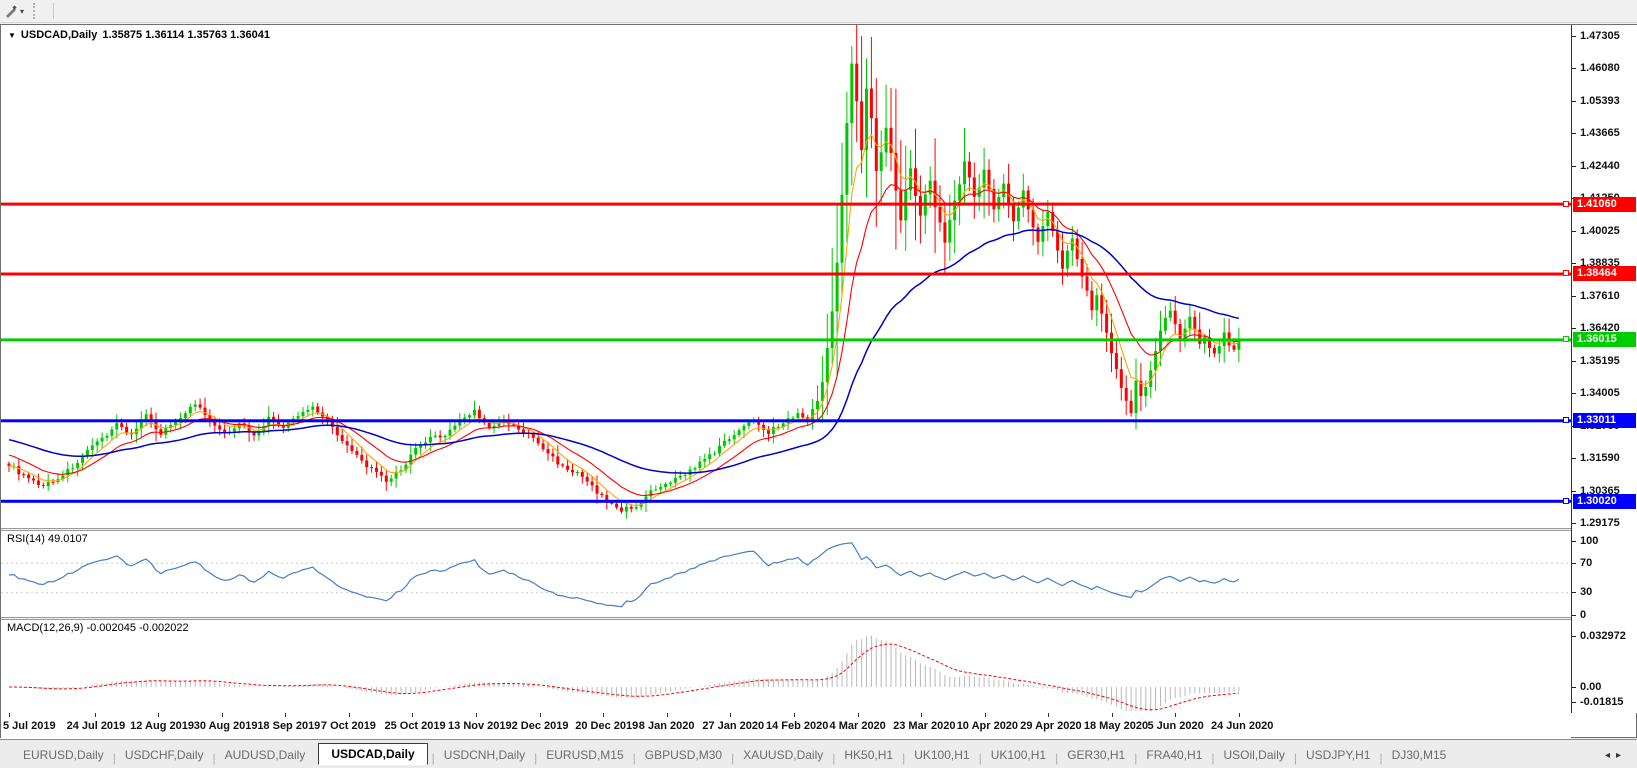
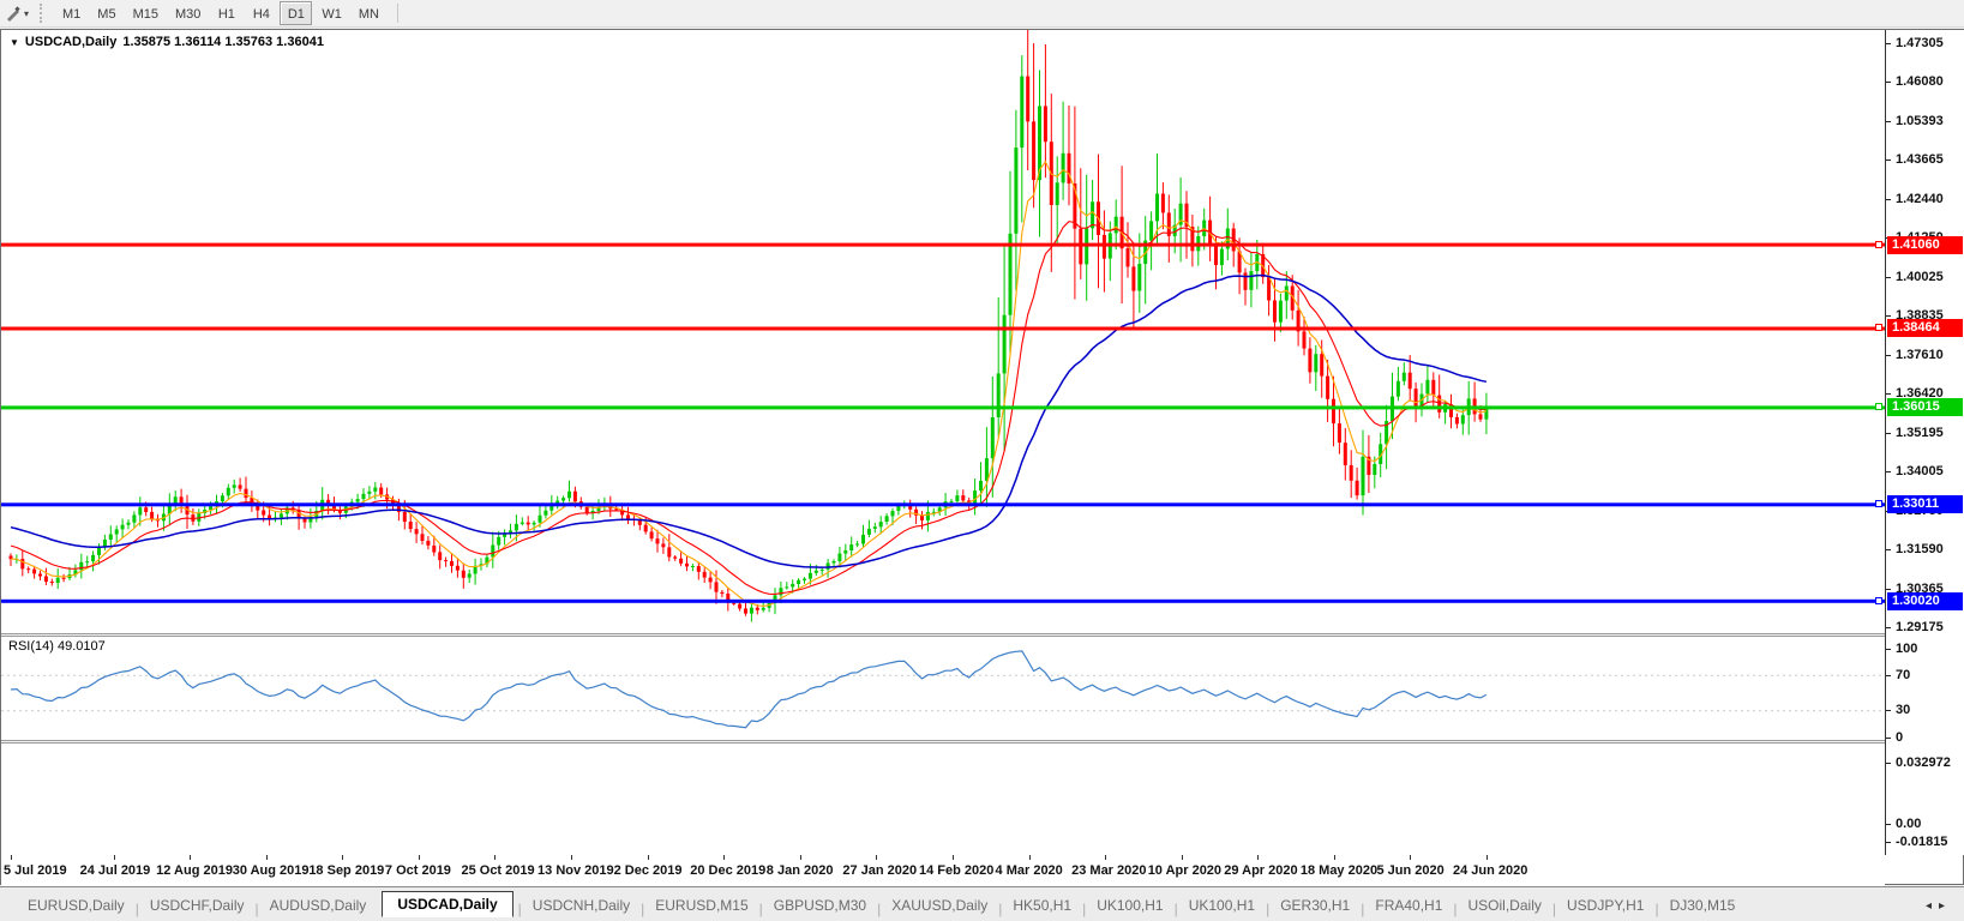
  ▾
+ M1
+ M5
+ M15
+ M30
+ H1
+ H4
+ D1
+ W1
+ MN
  ▼
  USDCAD,Daily
  1.35875 1.36114 1.35763 1.36041
  RSI(14) 49.0107
- MACD(12,26,9) -0.002045 -0.002022
  5 Jul 2019
  24 Jul 2019
  12 Aug 2019
  30 Aug 2019
  18 Sep 2019
  7 Oct 2019
  25 Oct 2019
  13 Nov 2019
  2 Dec 2019
  20 Dec 2019
  8 Jan 2020
  27 Jan 2020
  14 Feb 2020
  4 Mar 2020
  23 Mar 2020
  10 Apr 2020
  29 Apr 2020
  18 May 2020
  5 Jun 2020
  24 Jun 2020
  1.47305
  1.46080
  1.05393
  1.43665
  1.42440
  1.40025
  1.38835
  1.37610
  1.36420
  1.35195
  1.34005
  1.31590
  1.30365
  1.29175
  1.41060
  1.38464
  1.36015
  1.33011
  1.30020
  100
  70
  30
  0
  0.032972
  0.00
  -0.01815
  EURUSD,Daily
  |
  USDCHF,Daily
  |
  AUDUSD,Daily
  USDCAD,Daily
  |
  USDCNH,Daily
  |
  EURUSD,M15
  |
  GBPUSD,M30
  |
  XAUUSD,Daily
  |
  HK50,H1
  |
  UK100,H1
  |
  UK100,H1
  |
  GER30,H1
  |
  FRA40,H1
  |
  USOil,Daily
  |
  USDJPY,H1
  |
  DJ30,M15
  ◂▸
